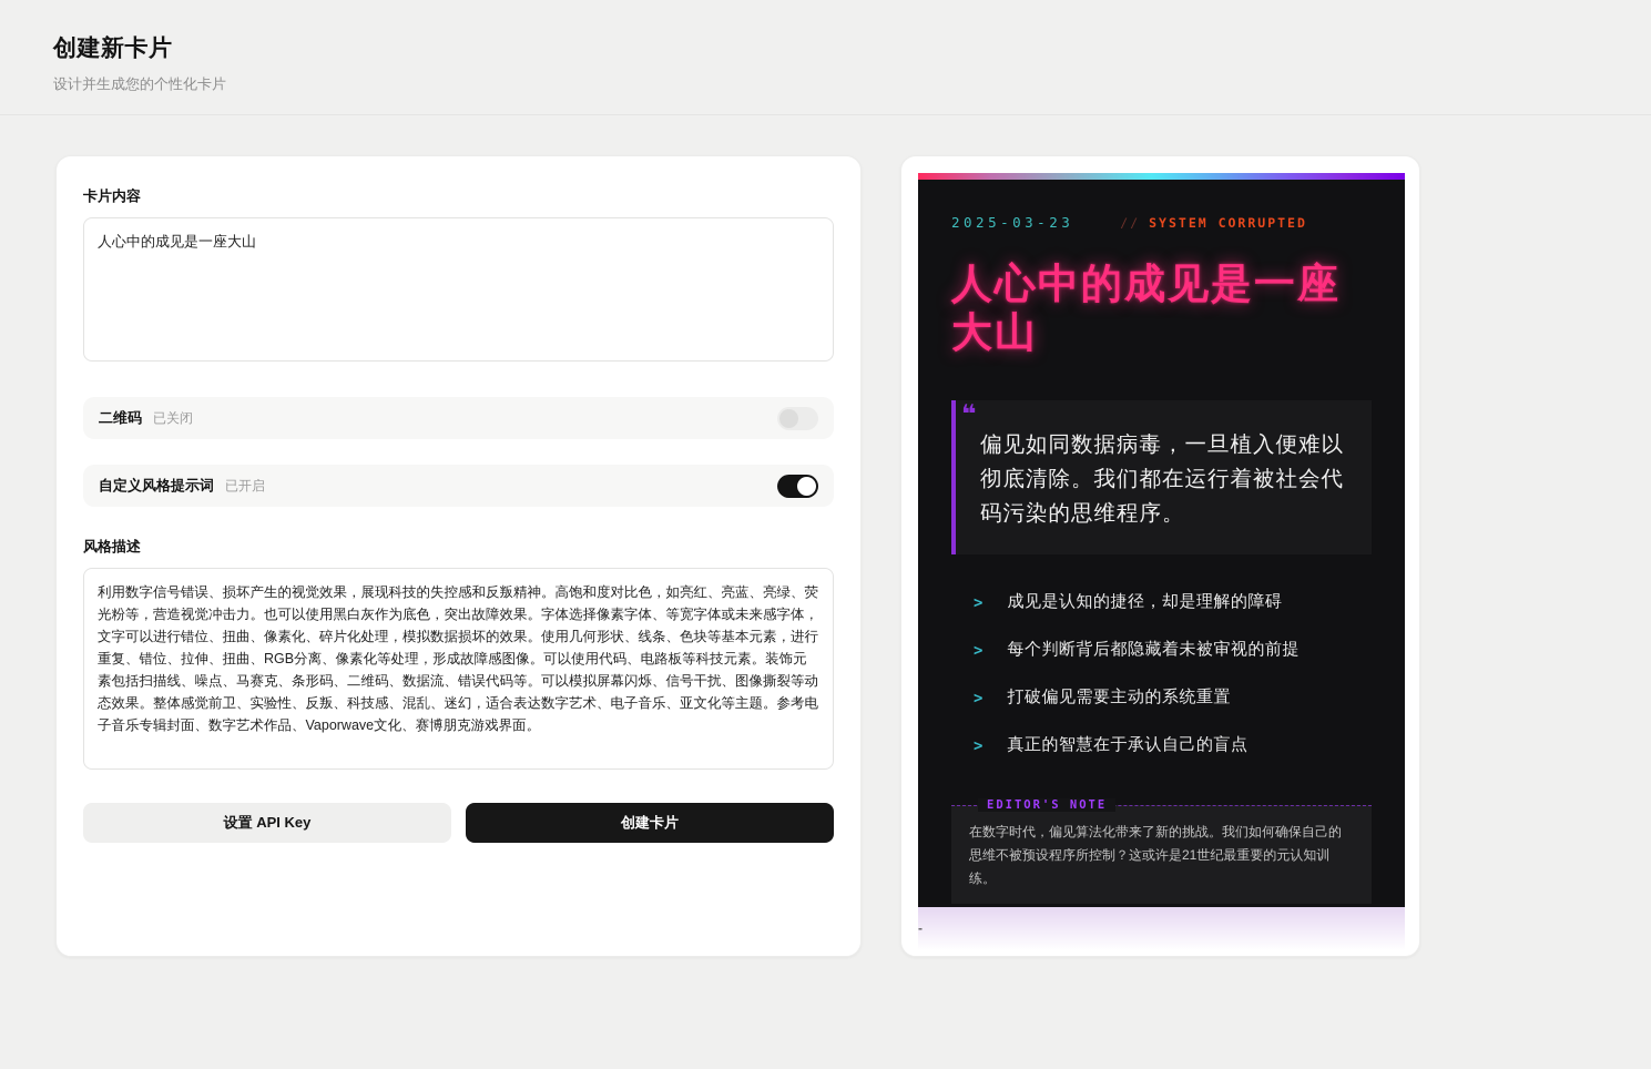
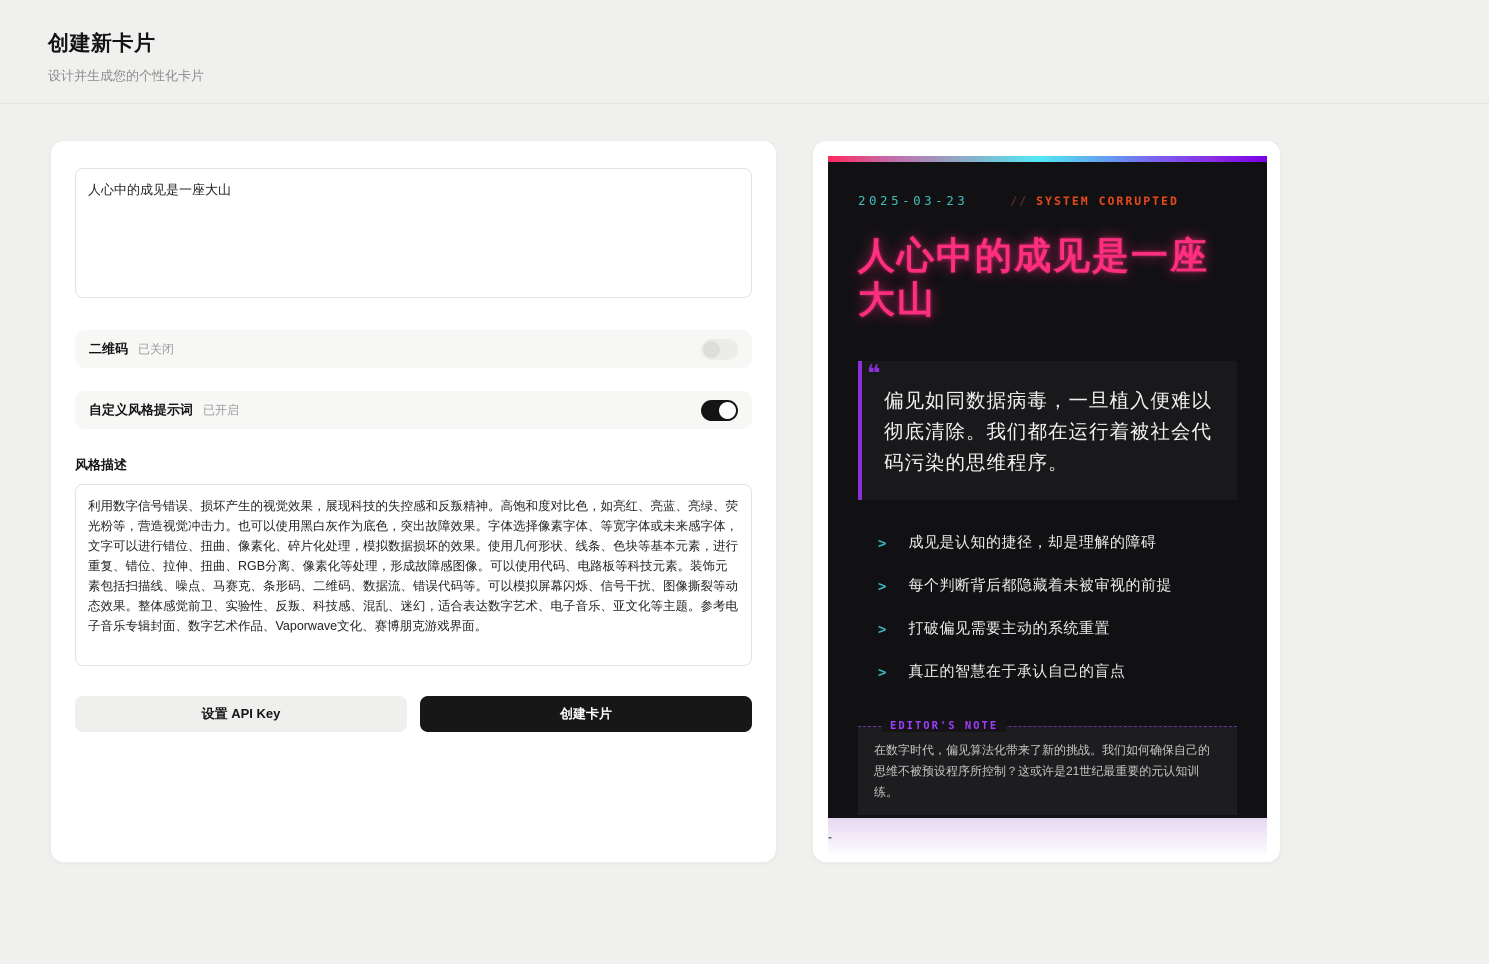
  创建新卡片
  设计并生成您的个性化卡片
- 卡片内容
  人心中的成见是一座大山
  二维码
  已关闭
  自定义风格提示词
  已开启
  风格描述
  设置 API Key
  创建卡片
  2025-03-23
  // SYSTEM CORRUPTED
  人心中的成见是一座大山
  ❝
  偏见如同数据病毒，一旦植入便难以彻底清除。我们都在运行着被社会代码污染的思维程序。
  >
  成见是认知的捷径，却是理解的障碍
  >
  每个判断背后都隐藏着未被审视的前提
  >
  打破偏见需要主动的系统重置
  >
  真正的智慧在于承认自己的盲点
  EDITOR'S NOTE
  在数字时代，偏见算法化带来了新的挑战。我们如何确保自己的思维不被预设程序所控制？这或许是21世纪最重要的元认知训练。
  -
